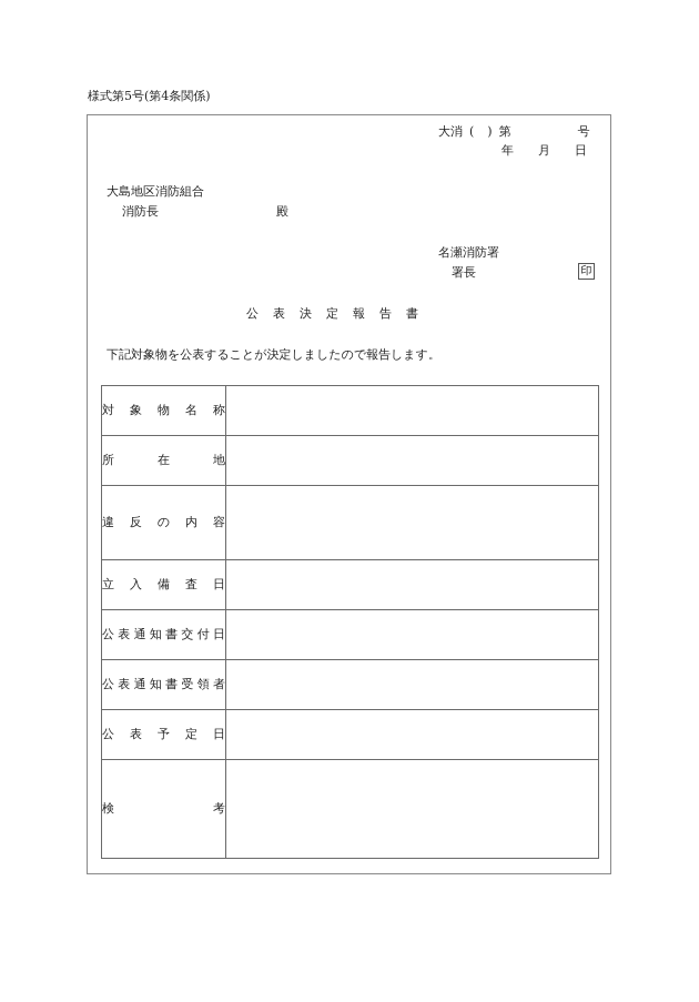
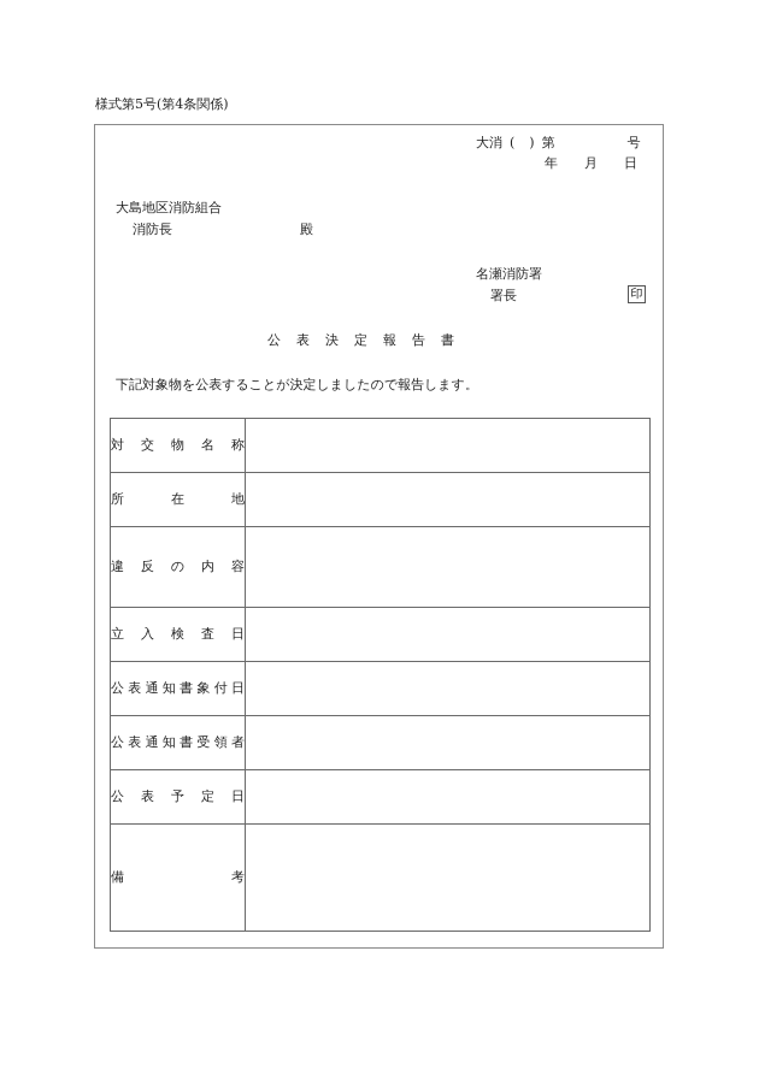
  様式第5号(第4条関係)
  大消 ( ) 第 号
  年 月 日
  大島地区消防組合
  消防長
  殿
  名瀬消防署
  署長
  印
  公 表 決 定 報 告 書
  下記対象物を公表することが決定しましたので報告します。
- 対 象 物 名 称
+ 対 交 物 名 称
  所 在 地
  違 反 の 内 容
- 立 入 備 査 日
+ 立 入 検 査 日
- 公 表 通 知 書 交 付 日
+ 公 表 通 知 書 象 付 日
  公 表 通 知 書 受 領 者
  公 表 予 定 日
- 検 考
+ 備 考
